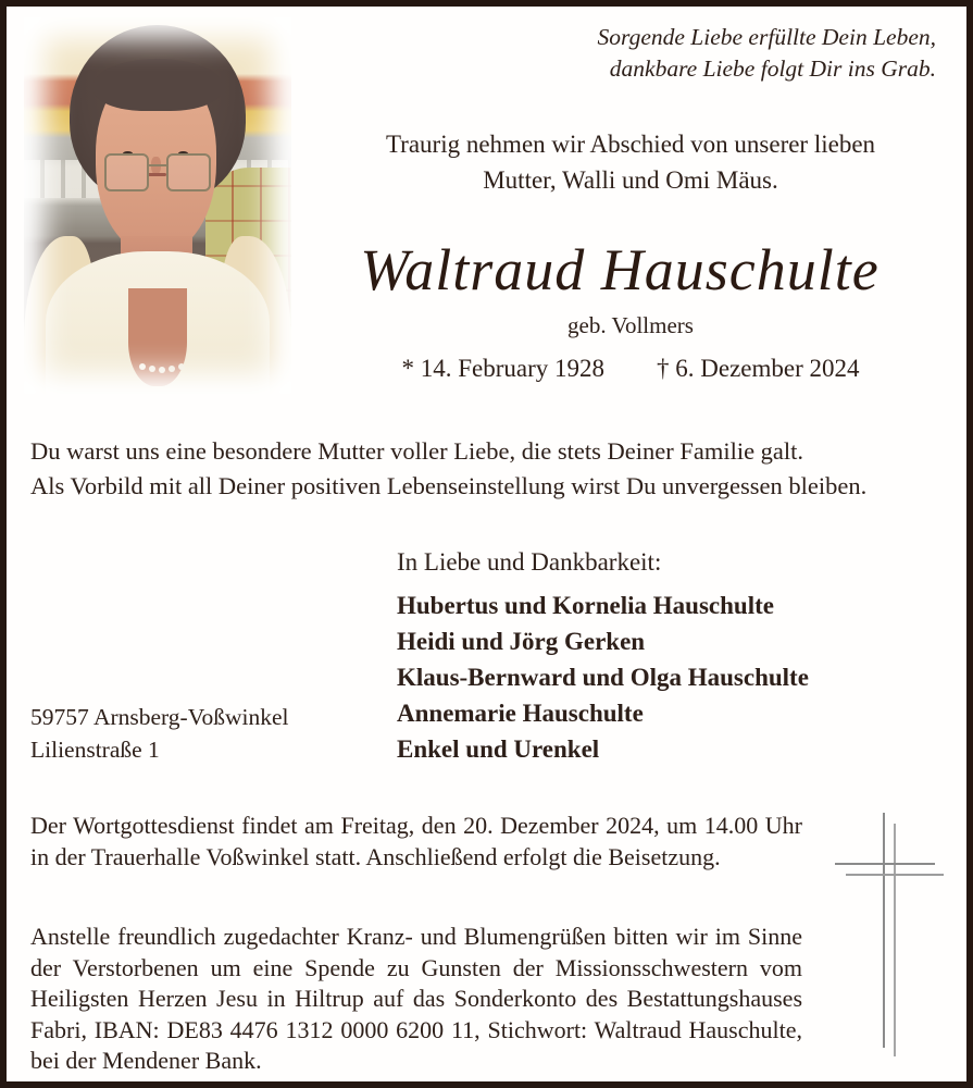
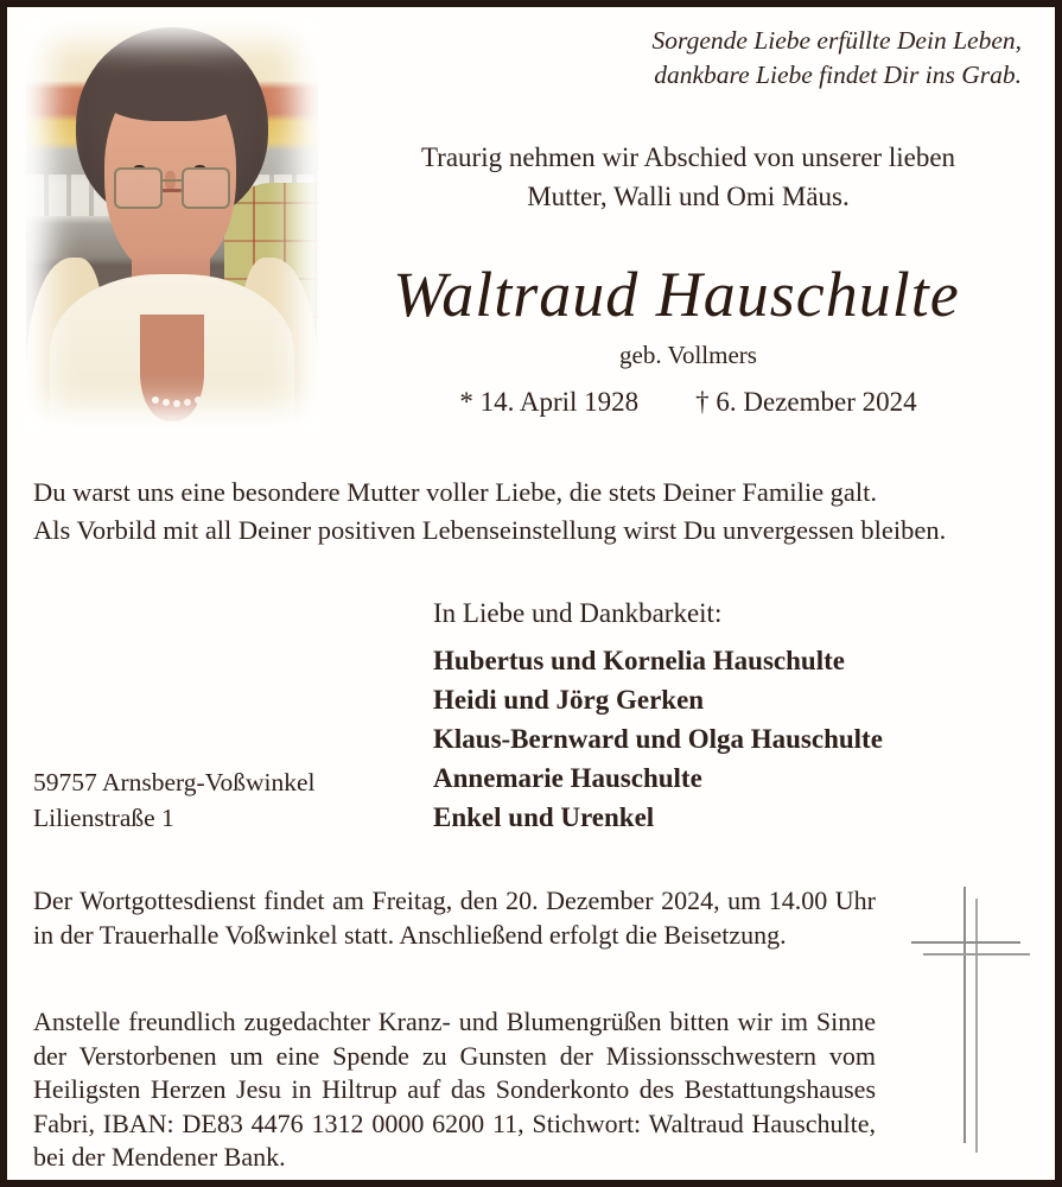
  Sorgende Liebe erfüllte Dein Leben,
- dankbare Liebe folgt Dir ins Grab.
+ dankbare Liebe findet Dir ins Grab.
  Traurig nehmen wir Abschied von unserer lieben
  Mutter, Walli und Omi Mäus.
  Waltraud Hauschulte
  geb. Vollmers
- * 14. February 1928
+ * 14. April 1928
  † 6. Dezember 2024
  Du warst uns eine besondere Mutter voller Liebe, die stets Deiner Familie galt.
  Als Vorbild mit all Deiner positiven Lebenseinstellung wirst Du unvergessen bleiben.
  In Liebe und Dankbarkeit:
  Hubertus und Kornelia Hauschulte
  Heidi und Jörg Gerken
  Klaus-Bernward und Olga Hauschulte
  Annemarie Hauschulte
  Enkel und Urenkel
  59757 Arnsberg-Voßwinkel
  Lilienstraße 1
  Der Wortgottesdienst findet am Freitag, den 20. Dezember 2024, um 14.00 Uhr in der Trauerhalle Voßwinkel statt. Anschließend erfolgt die Beisetzung.
  Anstelle freundlich zugedachter Kranz- und Blumengrüßen bitten wir im Sinne der Verstorbenen um eine Spende zu Gunsten der Missionsschwestern vom Heiligsten Herzen Jesu in Hiltrup auf das Sonderkonto des Bestattungshauses Fabri, IBAN: DE83 4476 1312 0000 6200 11, Stichwort: Waltraud Hauschulte, bei der Mendener Bank.
